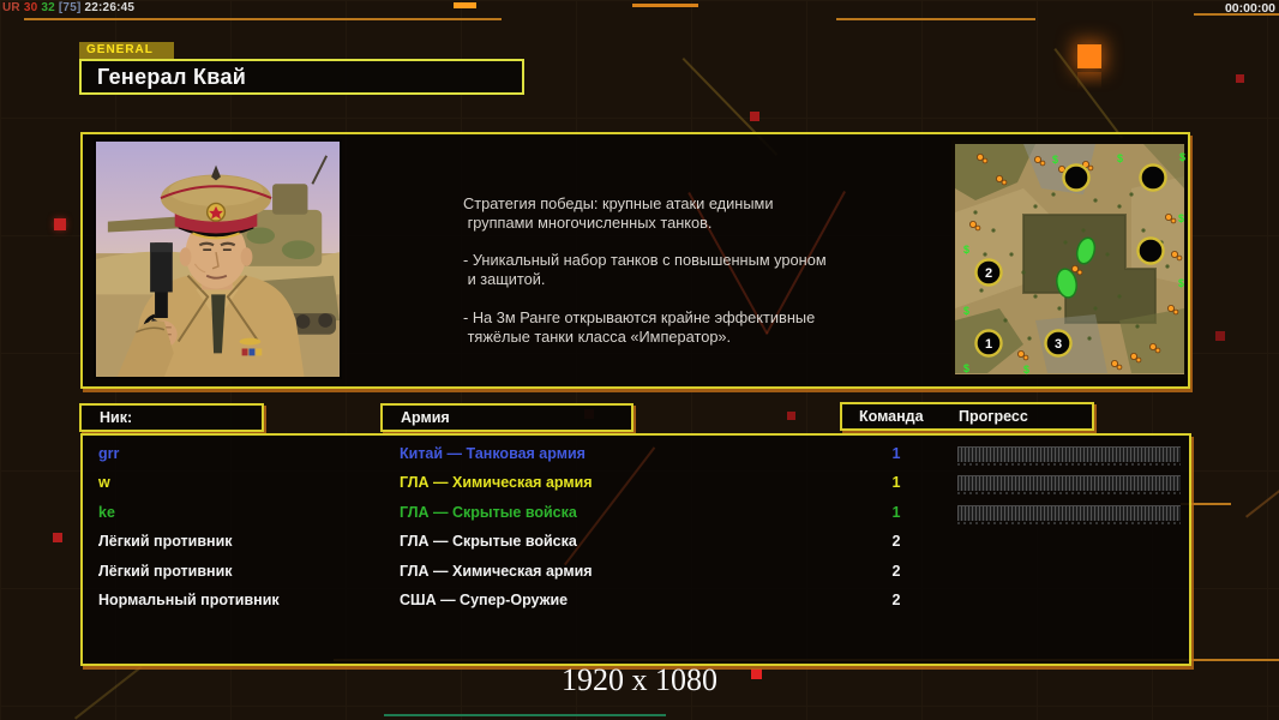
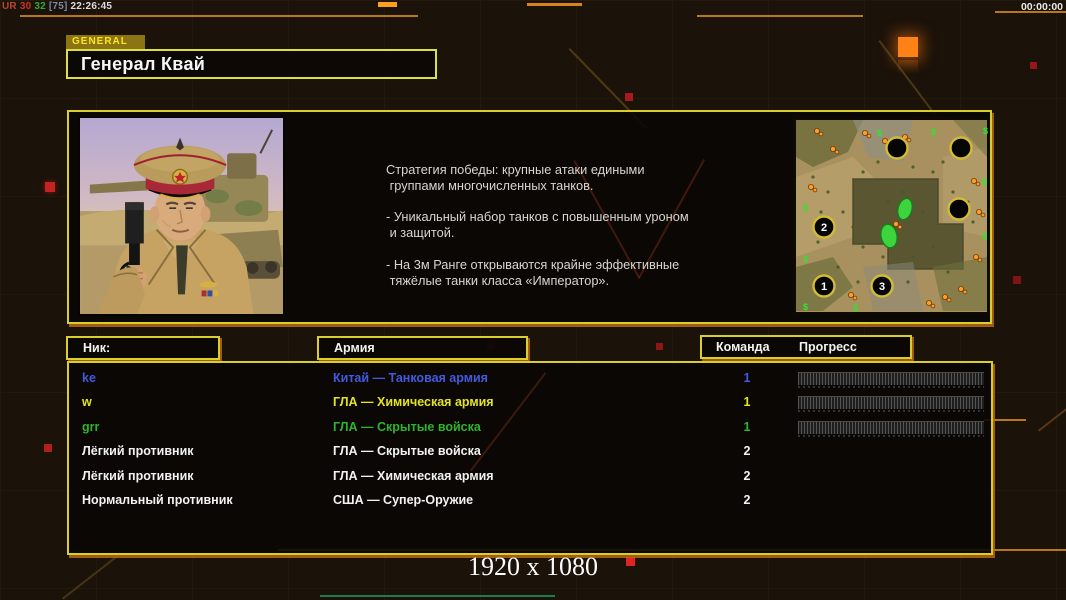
  UR 30 32 [75] 22:26:45
  00:00:00
  GENERAL
  Генерал Квай
  Стратегия победы: крупные атаки едиными
  группами многочисленных танков.
  - Уникальный набор танков с повышенным уроном
  и защитой.
  - На 3м Ранге открываются крайне эффективные
  тяжёлые танки класса «Император».
  $
  $
  $
  $
  $
  $
  $
  $
  $
  2
  1
  3
  Ник:
  Армия
  Команда
  Прогресс
- grr
+ ke
  Китай — Танковая армия
  1
  w
  ГЛА — Химическая армия
  1
- ke
+ grr
  ГЛА — Скрытые войска
  1
  Лёгкий противник
  ГЛА — Скрытые войска
  2
  Лёгкий противник
  ГЛА — Химическая армия
  2
  Нормальный противник
  США — Супер-Оружие
  2
  1920 x 1080
